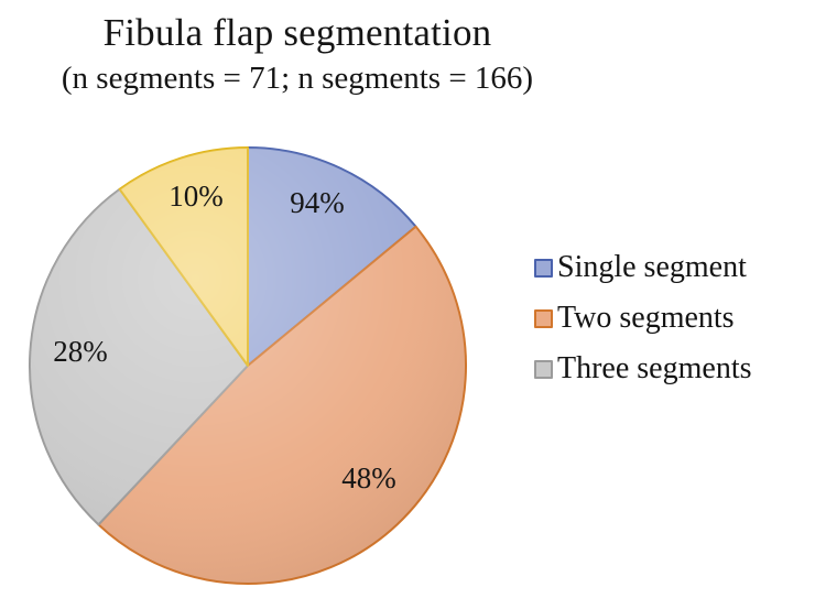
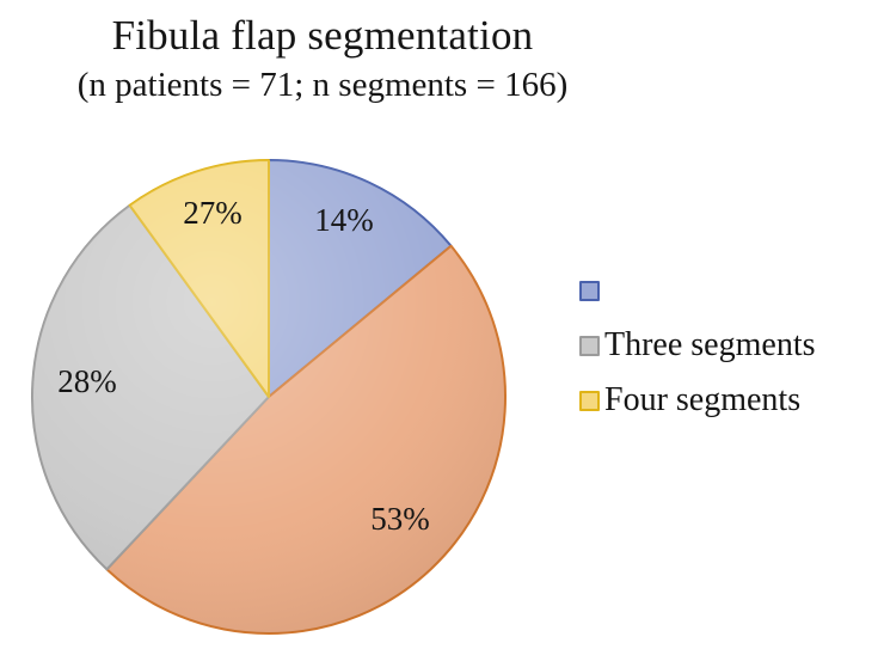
  Fibula flap segmentation
- (n segments = 71; n segments = 166)
+ (n patients = 71; n segments = 166)
- 94%
+ 14%
- 48%
+ 53%
  28%
- 10%
+ 27%
- Single segment
- Two segments
  Three segments
+ Four segments
